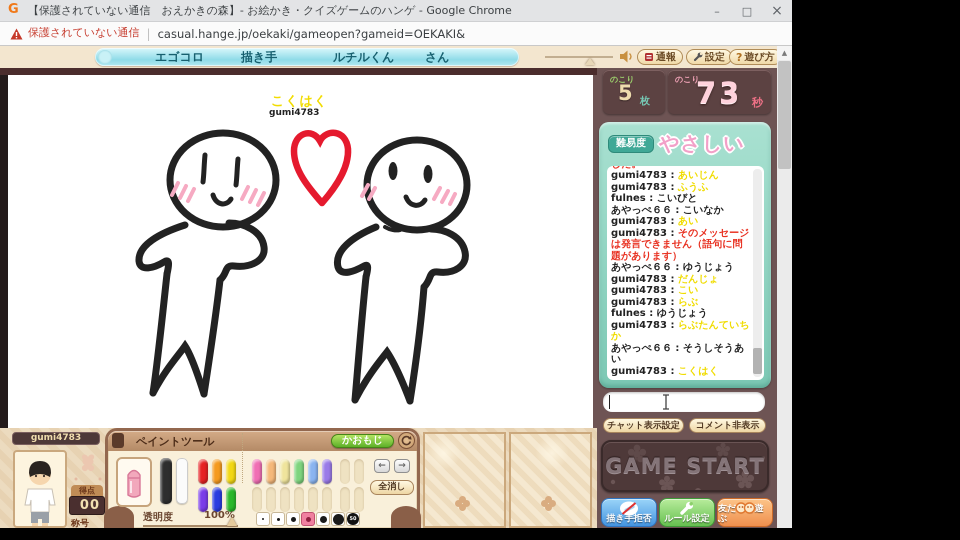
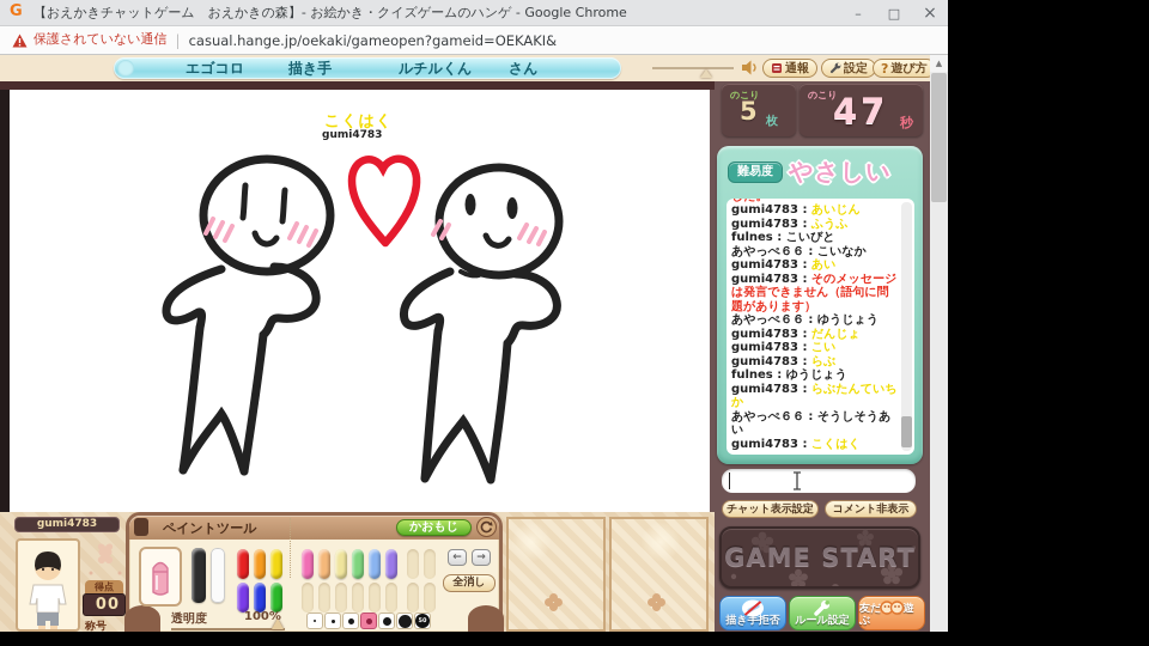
  G
- 【保護されていない通信 おえかきの森】- お絵かき・クイズゲームのハンゲ - Google Chrome
+ 【おえかきチャットゲーム おえかきの森】- お絵かき・クイズゲームのハンゲ - Google Chrome
  –
  □
  ×
  保護されていない通信
  |
  casual.hange.jp/oekaki/gameopen?gameid=OEKAKI&
  エゴコロ
  描き手
  ルチルくん
  さん
  通報
  設定
  ?
  遊び方
  こくはく
  gumi4783
  のこり
  5
  枚
  のこり
- 73
+ 47
  秒
  難易度
  やさしい
  gumi4783 : あいじん
  gumi4783 : ふうふ
  fulnes : こいびと
  あやっぺ６６ : こいなか
  gumi4783 : あい
  gumi4783 : そのメッセージは発言できません（語句に問題があります）
  あやっぺ６６ : ゆうじょう
  gumi4783 : だんじょ
  gumi4783 : こい
  gumi4783 : らぶ
  fulnes : ゆうじょう
  gumi4783 : らぶたんていちか
  あやっぺ６６ : そうしそうあい
  gumi4783 : こくはく
  チャット表示設定
  コメント非表示
  GAME START
  描き手拒否
  ルール設定
  gumi4783
  得点
  00
  称号
  ペイントツール
  かおもじ
  ←
  →
  全消し
  透明度
  100%
  ▲
